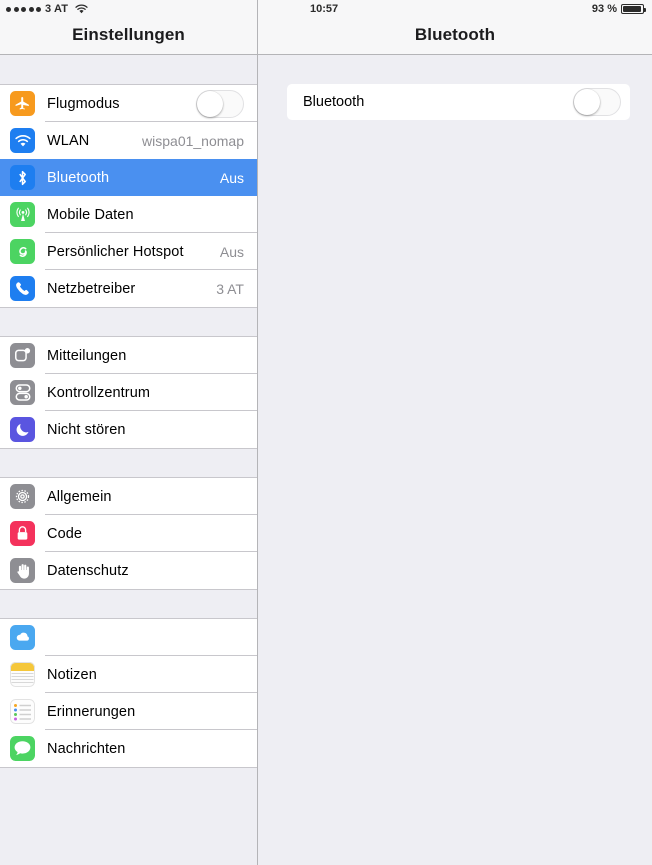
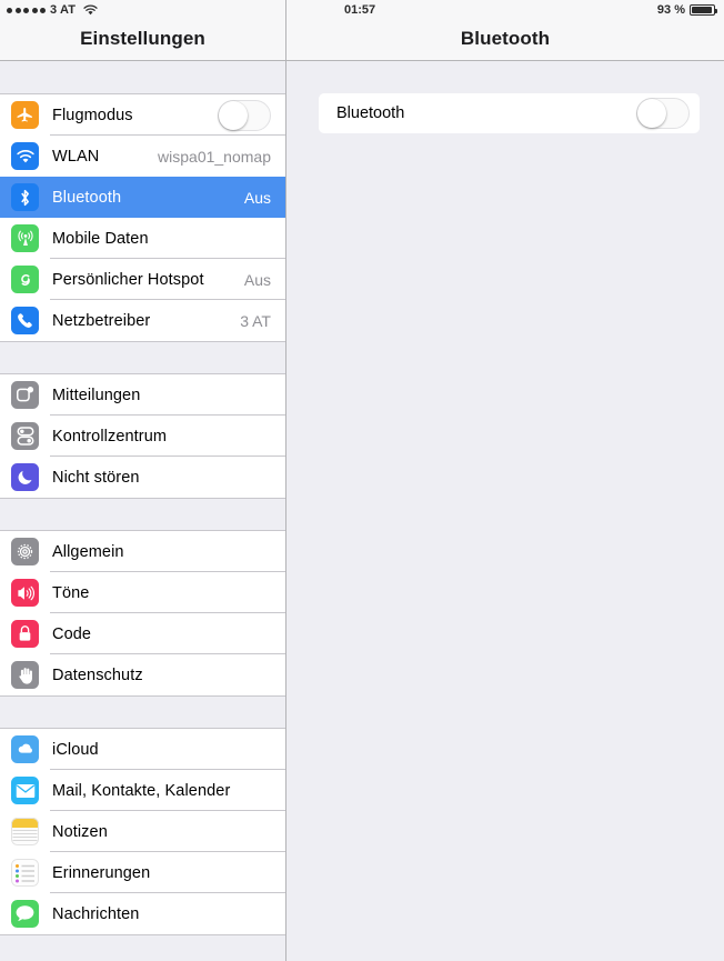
  3 AT
- 10:57
+ 01:57
  93 %
  Einstellungen
  Flugmodus
  WLAN
  wispa01_nomap
  Bluetooth
  Aus
  Mobile Daten
  Persönlicher Hotspot
  Aus
  Netzbetreiber
  3 AT
  Mitteilungen
  Kontrollzentrum
  Nicht stören
  Allgemein
+ Töne
  Code
  Datenschutz
+ iCloud
+ Mail, Kontakte, Kalender
  Notizen
  Erinnerungen
  Nachrichten
  Bluetooth
  Bluetooth
